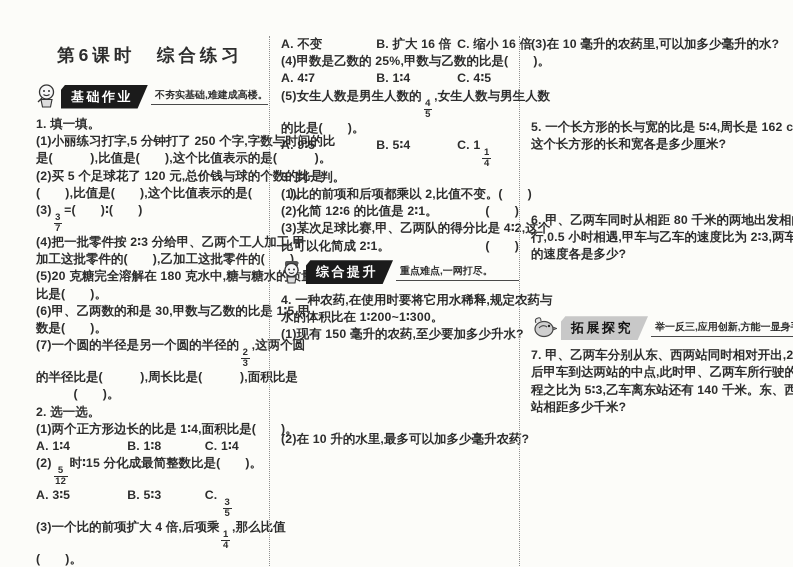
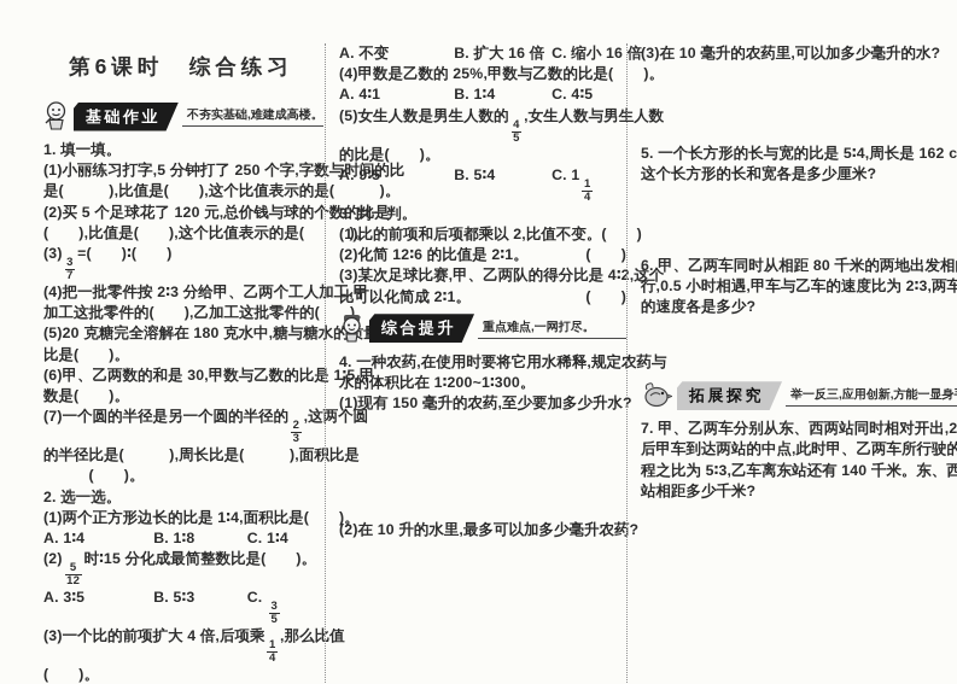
  第6课时 综合练习
  基础作业
  不夯实基础,难建成高楼。
  1. 填一填。
  (1)小丽练习打字,5 分钟打了 250 个字,字数
  是( ),比值是( ),这个比值表示的是
  (2)买 5 个足球花了 120 元,总价钱与球的个
  ( ),比值是( ),这个比值表示的是(
  (3)
  3
  7
  =( )∶( )
  (4)把一批零件按 2∶3 分给甲、乙两个工人
  加工这批零件的( ),乙加工这批零件的(
  (5)20 克糖完全溶解在 180 克水中,糖与糖
  比是( )。
  (6)甲、乙两数的和是 30,甲数与乙数的比是
  数是( )。
  (7)一个圆的半径是另一个圆的半径的
  2
  3
  的半径比是( ),周长比是( ),面积
  ( )。
  2. 选一选。
  (1)两个正方形边长的比是 1∶4,面积比是(
  A. 1∶4
  B. 1∶8
  C. 1∶4
  (2)
  5
  12
  时∶15 分化成最简整数比是( )。
  A. 3∶5
  B. 5∶3
  C.
  3
  5
  (3)一个比的前项扩大 4 倍,后项乘
  1
  4
  ,那么比
  ( )。
  A. 不变
  B. 扩大 16 倍
  C. 缩小 16
  (4)甲数是乙数的 25%,甲数与乙数的比是(
- A. 4∶7
+ A. 4∶1
  B. 1∶4
  C. 4∶5
  (5)女生人数是男生人数的
  4
  5
  ,女生人数与男生
  的比是( )。
  A. 9∶5
  B. 5∶4
  C. 1
  1
  4
  3. 判一判。
  (1)比的前项和后项都乘以 2,比值不变。
  ( )
  (2)化简 12∶6 的比值是 2∶1。
  ( )
  (3)某次足球比赛,甲、乙两队的得分比是 4∶2
  比可以化简成 2∶1。
  ( )
  综合提升
  重点难点,一网打尽。
  4. 一种农药,在使用时要将它用水稀释,规定
  水的体积比在 1∶200~1∶300。
  (1)现有 150 毫升的农药,至少要加多少升水
  (2)在 10 升的水里,最多可以加多少毫升农药
  (3)在 10 毫升的农药里,可以加多少毫升的水?
  5. 一个长方形的长与宽的比是 5∶4,周长是 162 c
  这个长方形的长和宽各是多少厘米?
  6. 甲、乙两车同时从相距 80 千米的两地出发相
  行,0.5 小时相遇,甲车与乙车的速度比为 2∶3,两车
  的速度各是多少?
  拓展探究
  举一反三,应用创新,方能一显身
  7. 甲、乙两车分别从东、西两站同时相对开出,2
  后甲车到达两站的中点,此时甲、乙两车所行驶的
  程之比为 5∶3,乙车离东站还有 140 千米。东、西
  站相距多少千米?
